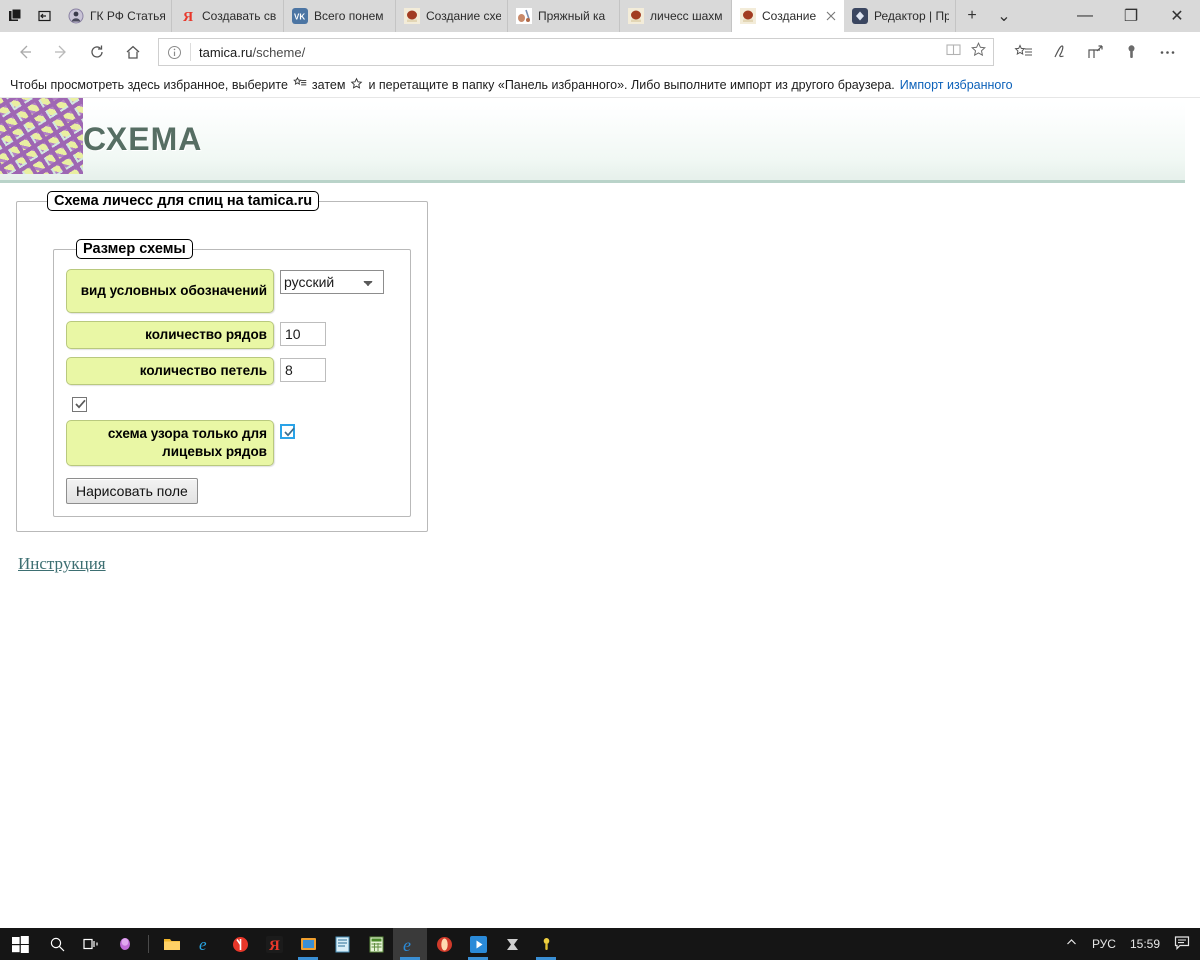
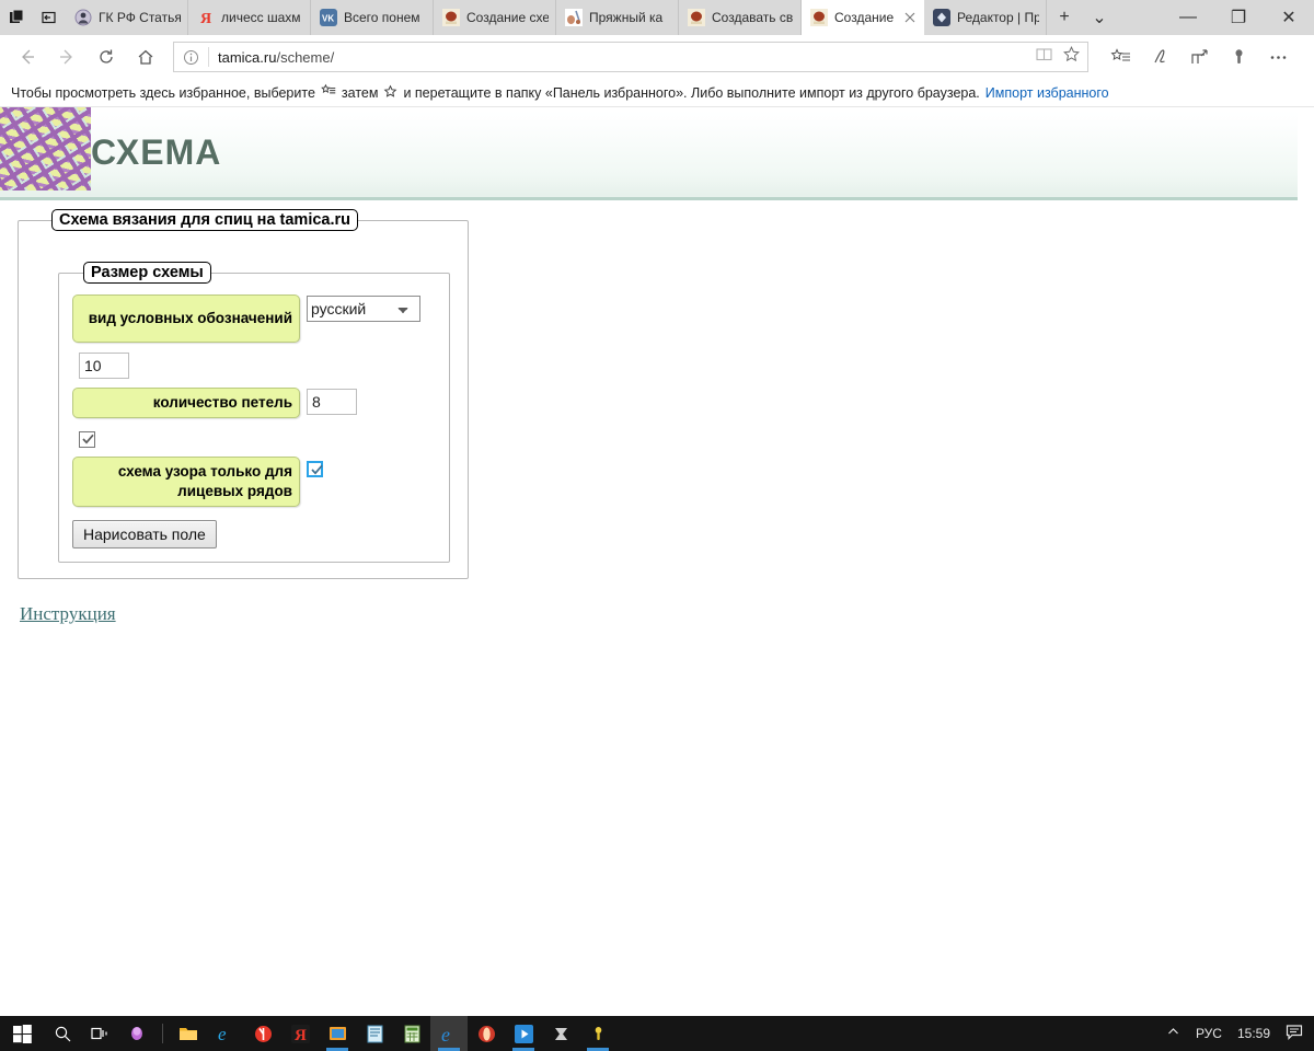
  ГК РФ Статья
  Я
- Создавать св
+ личесс шахм
  VK
  Всего понем
  Создание схе
  Пряжный ка
- личесс шахм
+ Создавать св
  Создание
  Редактор | Пр
  +
  ⌄
  —
  ❐
  ✕
  tamica.ru/scheme/
  Чтобы просмотреть здесь избранное, выберите
  затем
  и перетащите в папку «Панель избранного». Либо выполните импорт из другого браузера.
  Импорт избранного
  СХЕМА
- Схема личесс для спиц на tamica.ru
+ Схема вязания для спиц на tamica.ru
  Размер схемы
  вид условных обозначений
  русский
- количество рядов
  10
  количество петель
  8
  схема узора только для лицевых рядов
  Нарисовать поле
  Инструкция
  e
  Я
  e
  РУС
  15:59
